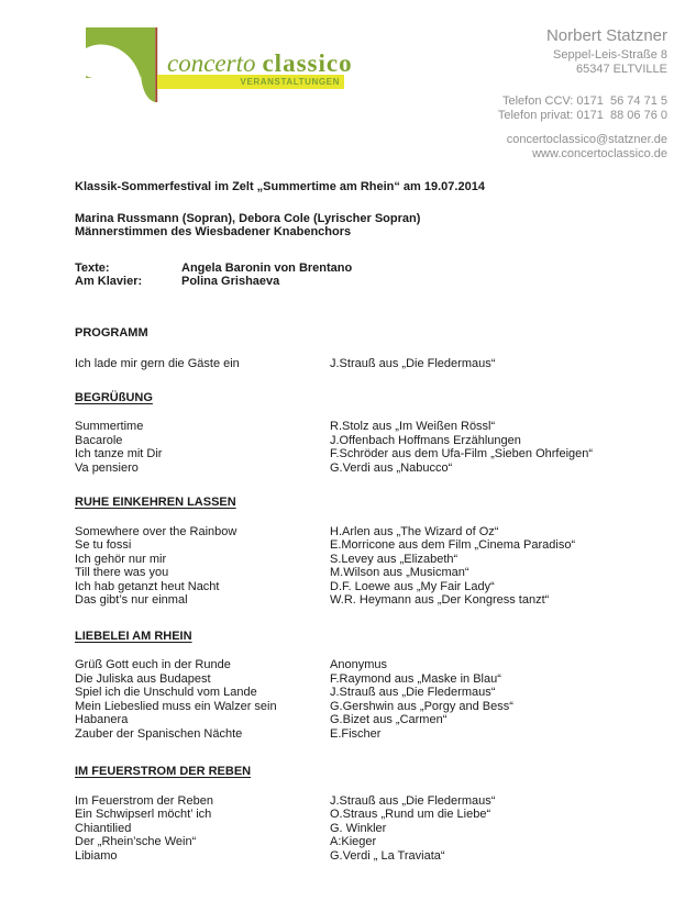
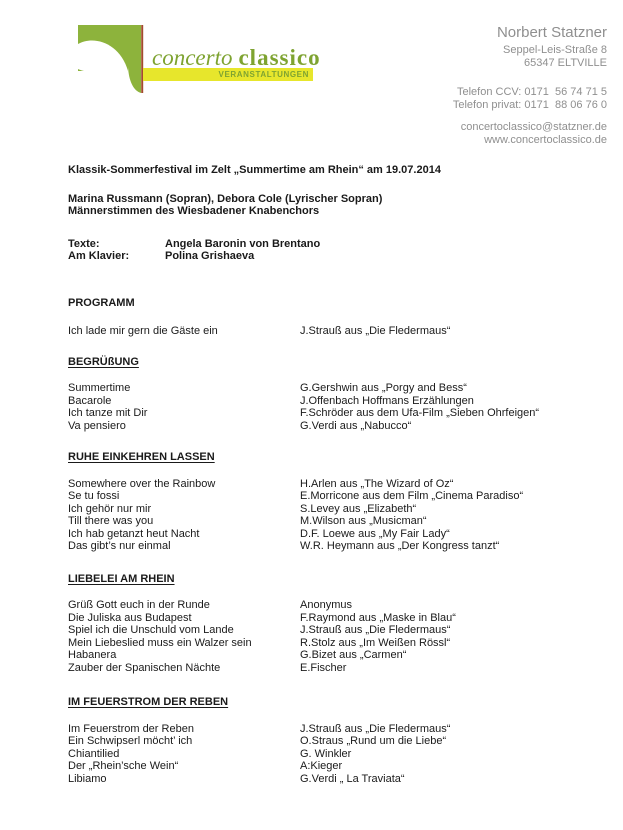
  concerto classico
  VERANSTALTUNGEN
  Norbert Statzner
  Seppel-Leis-Straße 8
  65347 ELTVILLE
  Telefon CCV: 0171 56 74 71 5
  Telefon privat: 0171 88 06 76 0
  concertoclassico@statzner.de
  www.concertoclassico.de
  Klassik-Sommerfestival im Zelt „Summertime am Rhein“ am 19.07.2014
  Marina Russmann (Sopran), Debora Cole (Lyrischer Sopran)
  Männerstimmen des Wiesbadener Knabenchors
  Texte:
  Angela Baronin von Brentano
  Am Klavier:
  Polina Grishaeva
  PROGRAMM
  Ich lade mir gern die Gäste ein
  J.Strauß aus „Die Fledermaus“
  BEGRÜßUNG
  Summertime
- R.Stolz aus „Im Weißen Rössl“
+ G.Gershwin aus „Porgy and Bess“
  Bacarole
  J.Offenbach Hoffmans Erzählungen
  Ich tanze mit Dir
  F.Schröder aus dem Ufa-Film „Sieben Ohrfeigen“
  Va pensiero
  G.Verdi aus „Nabucco“
  RUHE EINKEHREN LASSEN
  Somewhere over the Rainbow
  H.Arlen aus „The Wizard of Oz“
  Se tu fossi
  E.Morricone aus dem Film „Cinema Paradiso“
  Ich gehör nur mir
  S.Levey aus „Elizabeth“
  Till there was you
  M.Wilson aus „Musicman“
  Ich hab getanzt heut Nacht
  D.F. Loewe aus „My Fair Lady“
  Das gibt’s nur einmal
  W.R. Heymann aus „Der Kongress tanzt“
  LIEBELEI AM RHEIN
  Grüß Gott euch in der Runde
  Anonymus
  Die Juliska aus Budapest
  F.Raymond aus „Maske in Blau“
  Spiel ich die Unschuld vom Lande
  J.Strauß aus „Die Fledermaus“
  Mein Liebeslied muss ein Walzer sein
- G.Gershwin aus „Porgy and Bess“
+ R.Stolz aus „Im Weißen Rössl“
  Habanera
  G.Bizet aus „Carmen“
  Zauber der Spanischen Nächte
  E.Fischer
  IM FEUERSTROM DER REBEN
  Im Feuerstrom der Reben
  J.Strauß aus „Die Fledermaus“
  Ein Schwipserl möcht’ ich
  O.Straus „Rund um die Liebe“
  Chiantilied
  G. Winkler
  Der „Rhein’sche Wein“
  A:Kieger
  Libiamo
  G.Verdi „ La Traviata“
